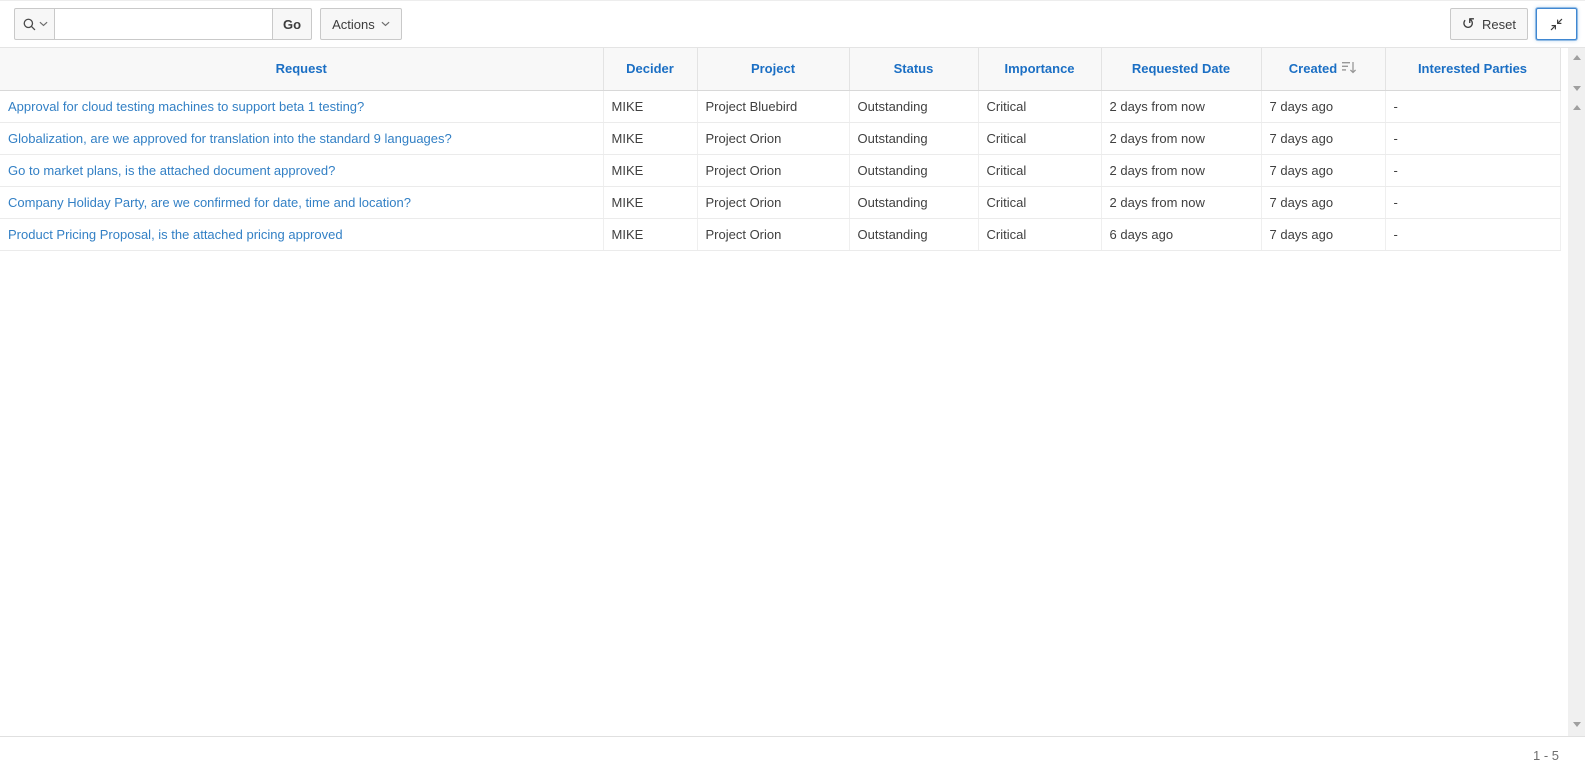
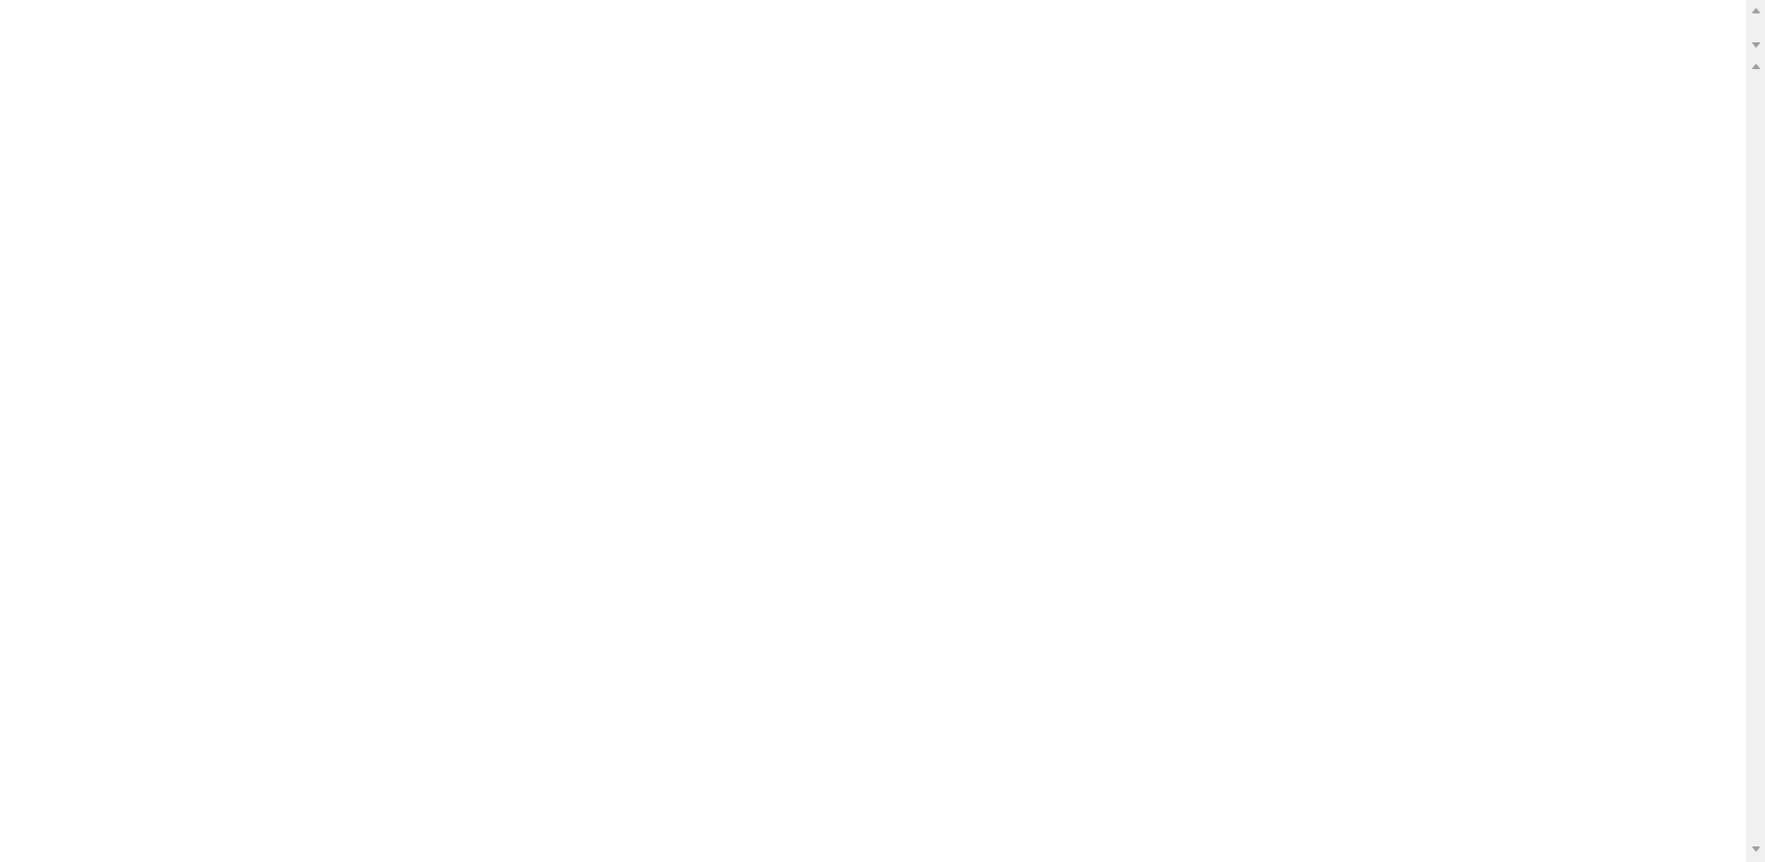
- Go
- Actions
- ↺
- Reset
- Request	Decider	Project	Status	Importance	Requested Date	Created	Interested Parties
- Approval for cloud testing machines to support beta 1 testing?	MIKE	Project Bluebird	Outstanding	Critical	2 days from now	7 days ago	-
- Globalization, are we approved for translation into the standard 9 languages?	MIKE	Project Orion	Outstanding	Critical	2 days from now	7 days ago	-
- Go to market plans, is the attached document approved?	MIKE	Project Orion	Outstanding	Critical	2 days from now	7 days ago	-
- Company Holiday Party, are we confirmed for date, time and location?	MIKE	Project Orion	Outstanding	Critical	2 days from now	7 days ago	-
- Product Pricing Proposal, is the attached pricing approved	MIKE	Project Orion	Outstanding	Critical	6 days ago	7 days ago	-
- 1 - 5
